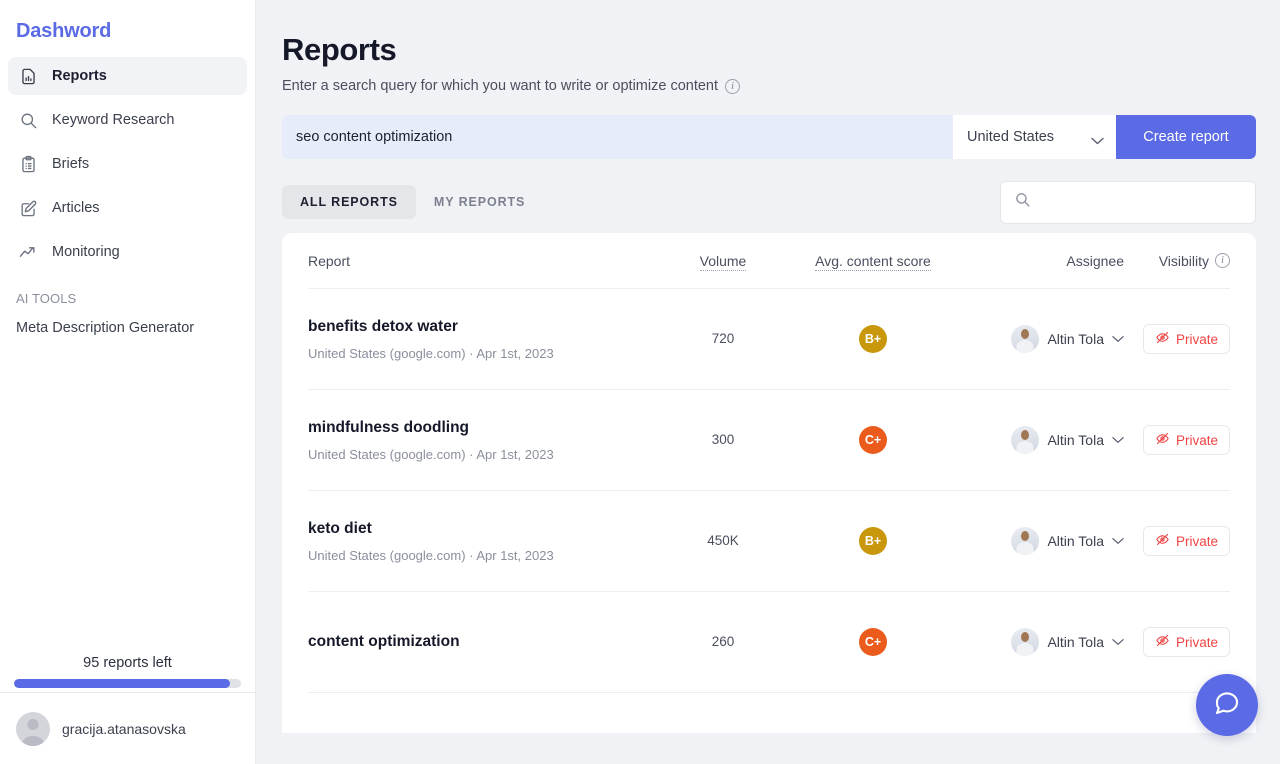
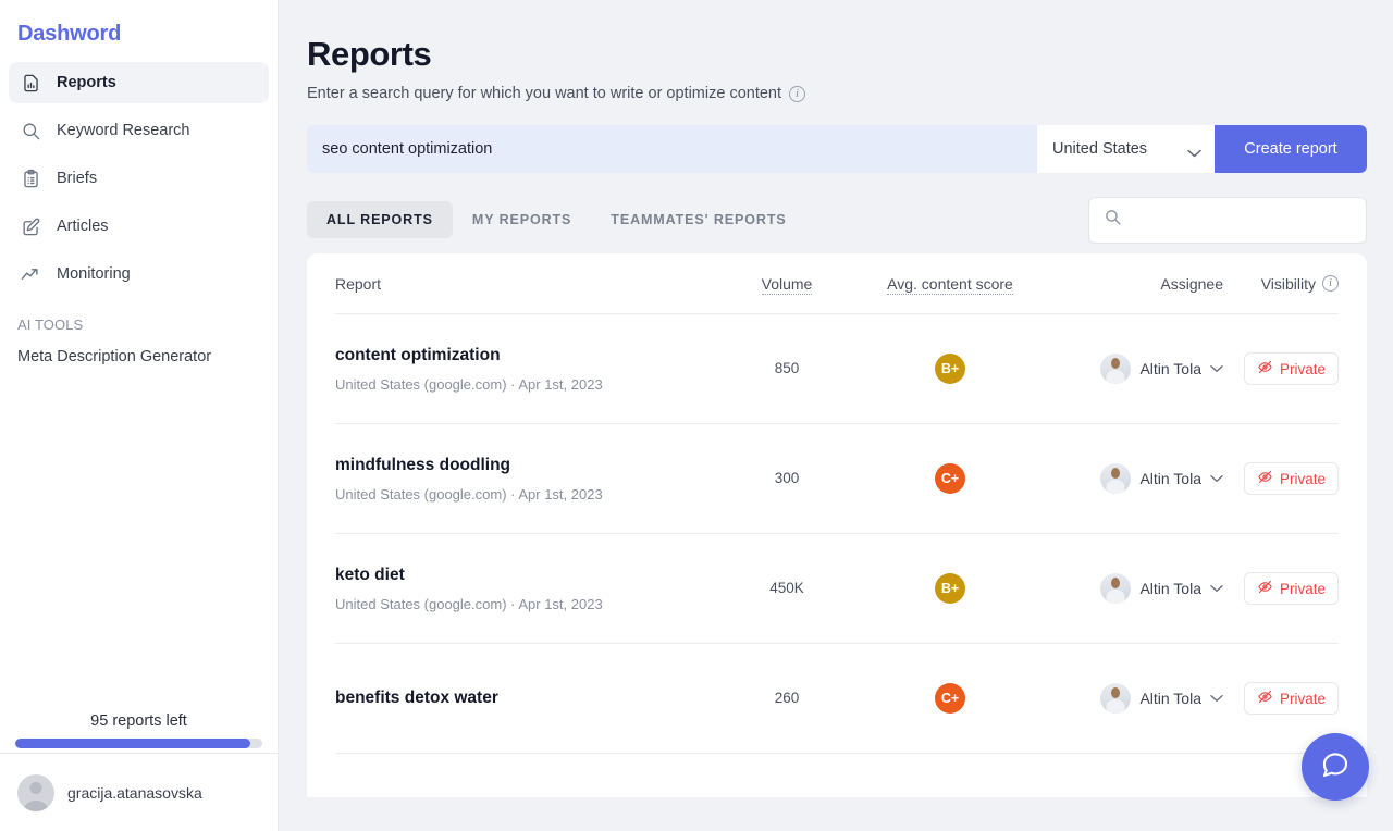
  Dashword
  Reports
  Keyword Research
  Briefs
  Articles
  Monitoring
  AI TOOLS
  Meta Description Generator
  95 reports left
  gracija.atanasovska
  Reports
  Enter a search query for which you want to write or optimize content
  i
  seo content optimization
  United States
  Create report
  ALL REPORTS
  MY REPORTS
+ TEAMMATES' REPORTS
  Report
  Volume
  Avg. content score
  Assignee
  Visibility
  i
- benefits detox water
+ content optimization
  United States (google.com) · Apr 1st, 2023
- 720
+ 850
  B+
  Altin Tola
  Private
  mindfulness doodling
  United States (google.com) · Apr 1st, 2023
  300
  C+
  Altin Tola
  Private
  keto diet
  United States (google.com) · Apr 1st, 2023
  450K
  B+
  Altin Tola
  Private
- content optimization
+ benefits detox water
  260
  C+
  Altin Tola
  Private
